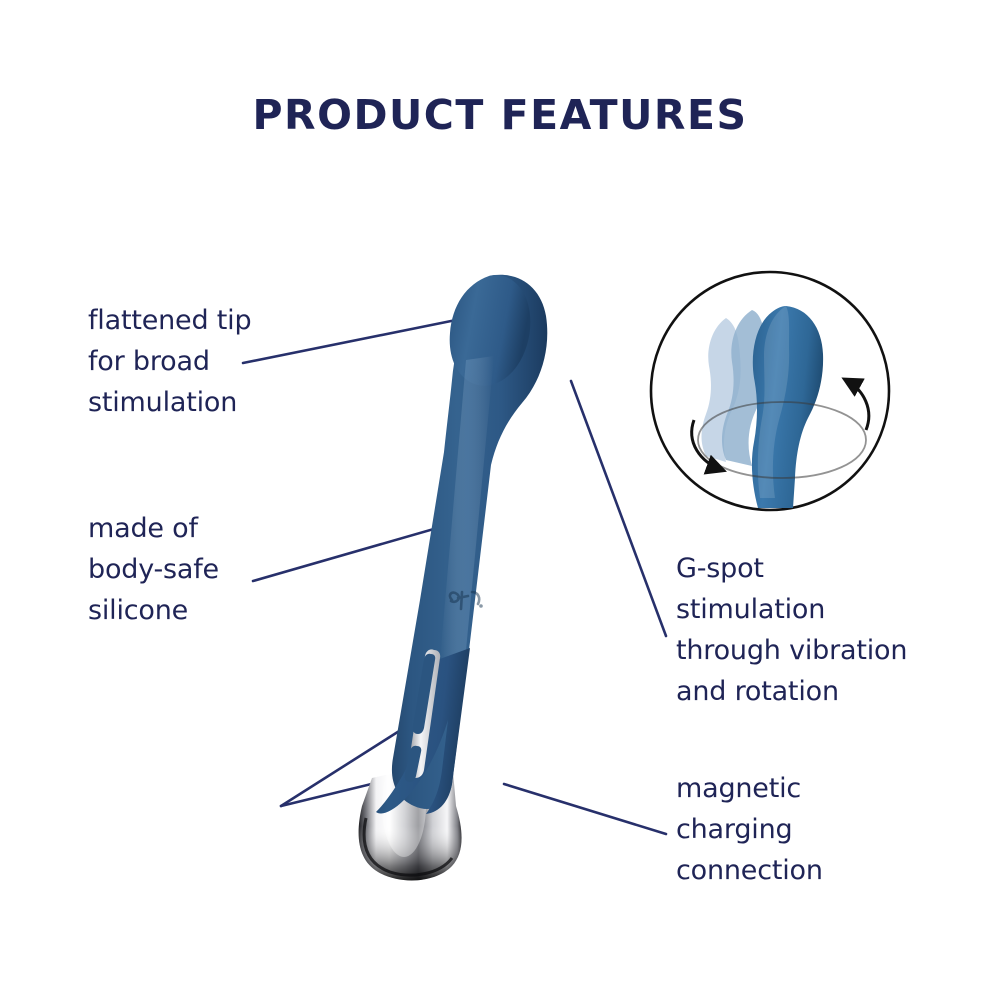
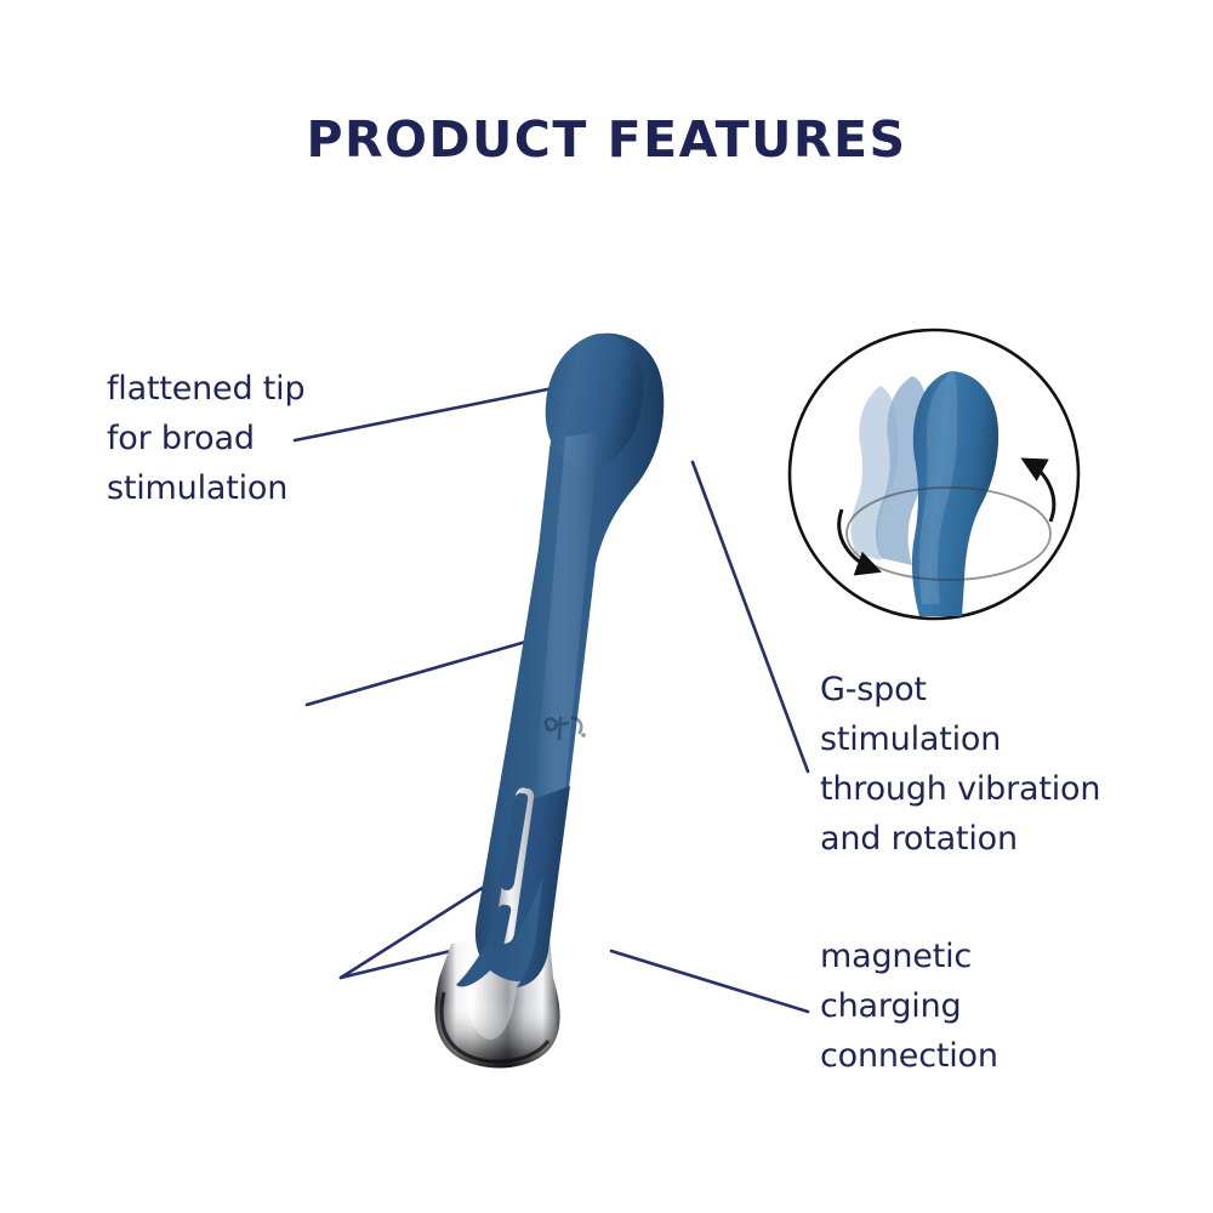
  PRODUCT FEATURES
  flattened tip
  for broad
  stimulation
- made of
- body-safe
- silicone
  G-spot
  stimulation
  through vibration
  and rotation
  magnetic
  charging
  connection
